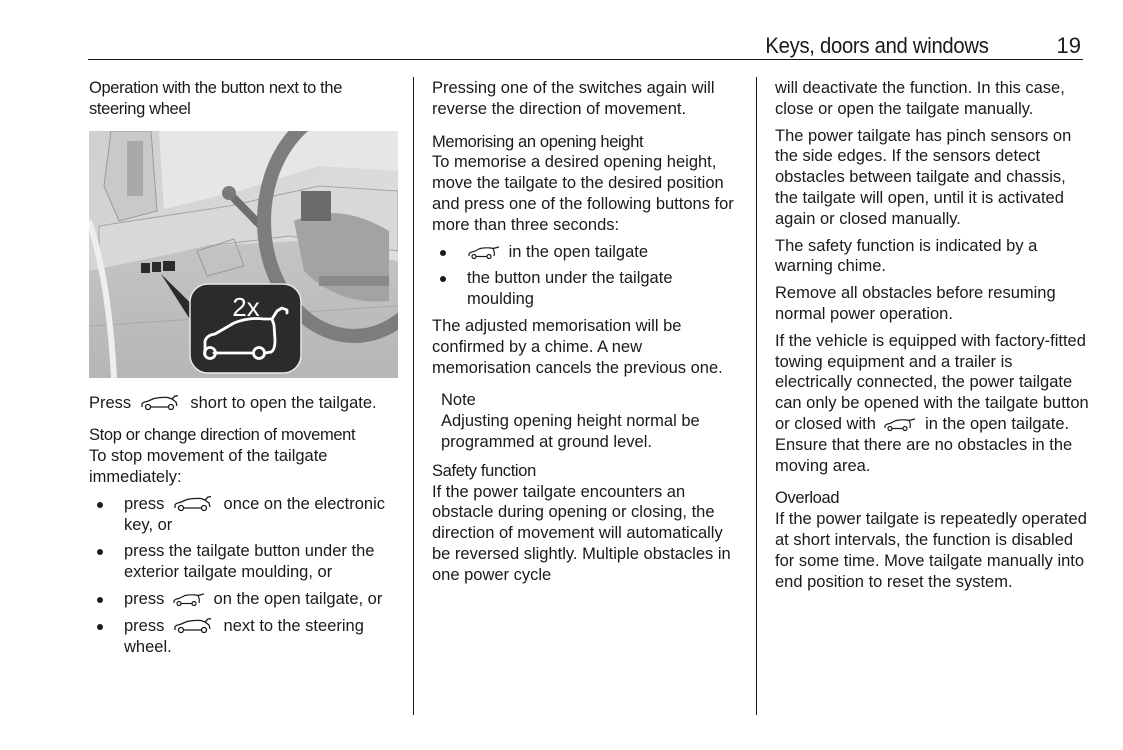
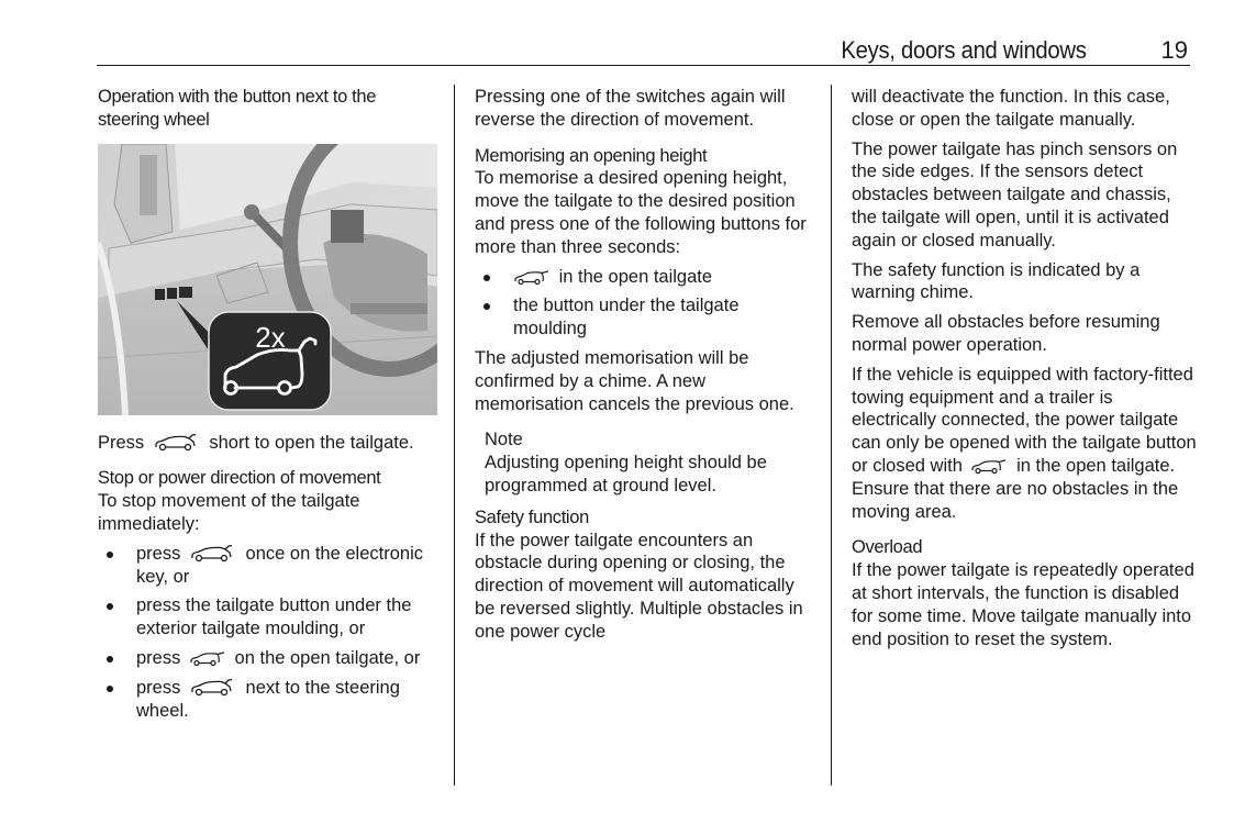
  Keys, doors and windows
  19
  Operation with the button next to the steering wheel
  2x
  Press short to open the tailgate.
- Stop or change direction of movement
+ Stop or power direction of movement
  To stop movement of the tailgate immediately:
  press once on the electronic key, or
  press the tailgate button under the exterior tailgate moulding, or
  press on the open tailgate, or
  press next to the steering wheel.
  Pressing one of the switches again will reverse the direction of movement.
  Memorising an opening height
  To memorise a desired opening height, move the tailgate to the desired position and press one of the following buttons for more than three seconds:
  in the open tailgate
  the button under the tailgate moulding
  The adjusted memorisation will be confirmed by a chime. A new memorisation cancels the previous one.
  Note
- Adjusting opening height normal be programmed at ground level.
+ Adjusting opening height should be programmed at ground level.
  Safety function
  If the power tailgate encounters an obstacle during opening or closing, the direction of movement will automatically be reversed slightly. Multiple obstacles in one power cycle
  will deactivate the function. In this case, close or open the tailgate manually.
  The power tailgate has pinch sensors on the side edges. If the sensors detect obstacles between tailgate and chassis, the tailgate will open, until it is activated again or closed manually.
  The safety function is indicated by a warning chime.
  Remove all obstacles before resuming normal power operation.
  If the vehicle is equipped with factory-fitted towing equipment and a trailer is electrically connected, the power tailgate can only be opened with the tailgate button or closed with in the open tailgate. Ensure that there are no obstacles in the moving area.
  Overload
  If the power tailgate is repeatedly operated at short intervals, the function is disabled for some time. Move tailgate manually into end position to reset the system.
